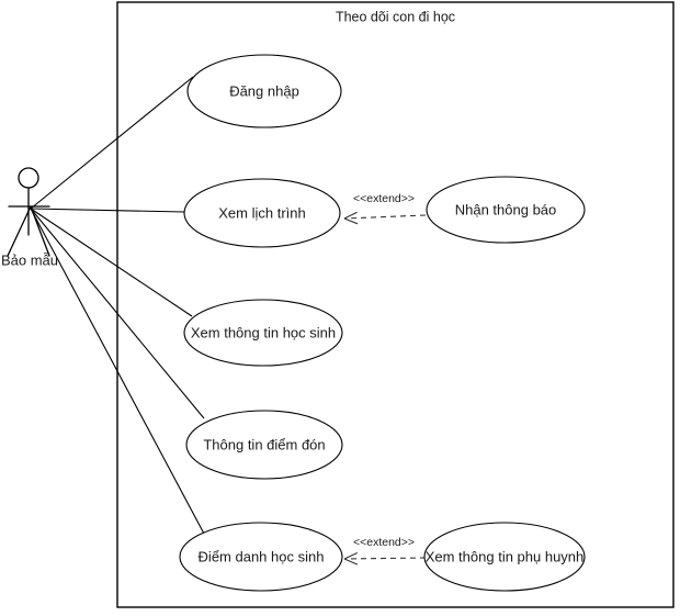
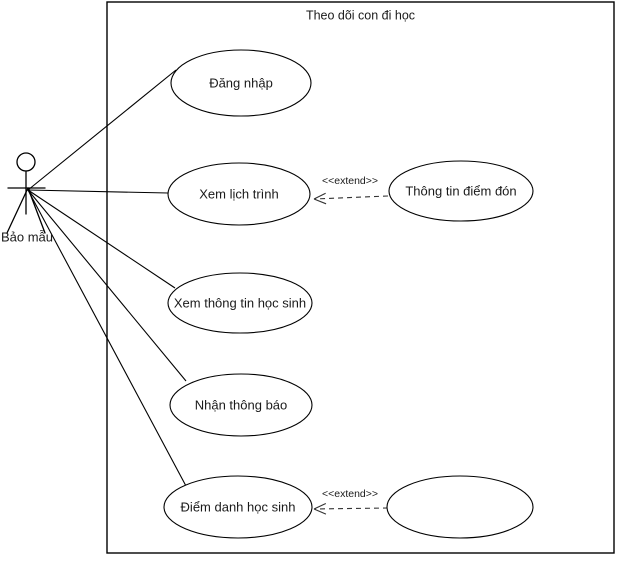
  Theo dõi con đi học
  <<extend>>
  <<extend>>
  Đăng nhập
  Xem lịch trình
  Xem thông tin học sinh
- Thông tin điểm đón
+ Nhận thông báo
  Điểm danh học sinh
- Nhận thông báo
+ Thông tin điểm đón
- Xem thông tin phụ huynh
  Bảo mẫu
